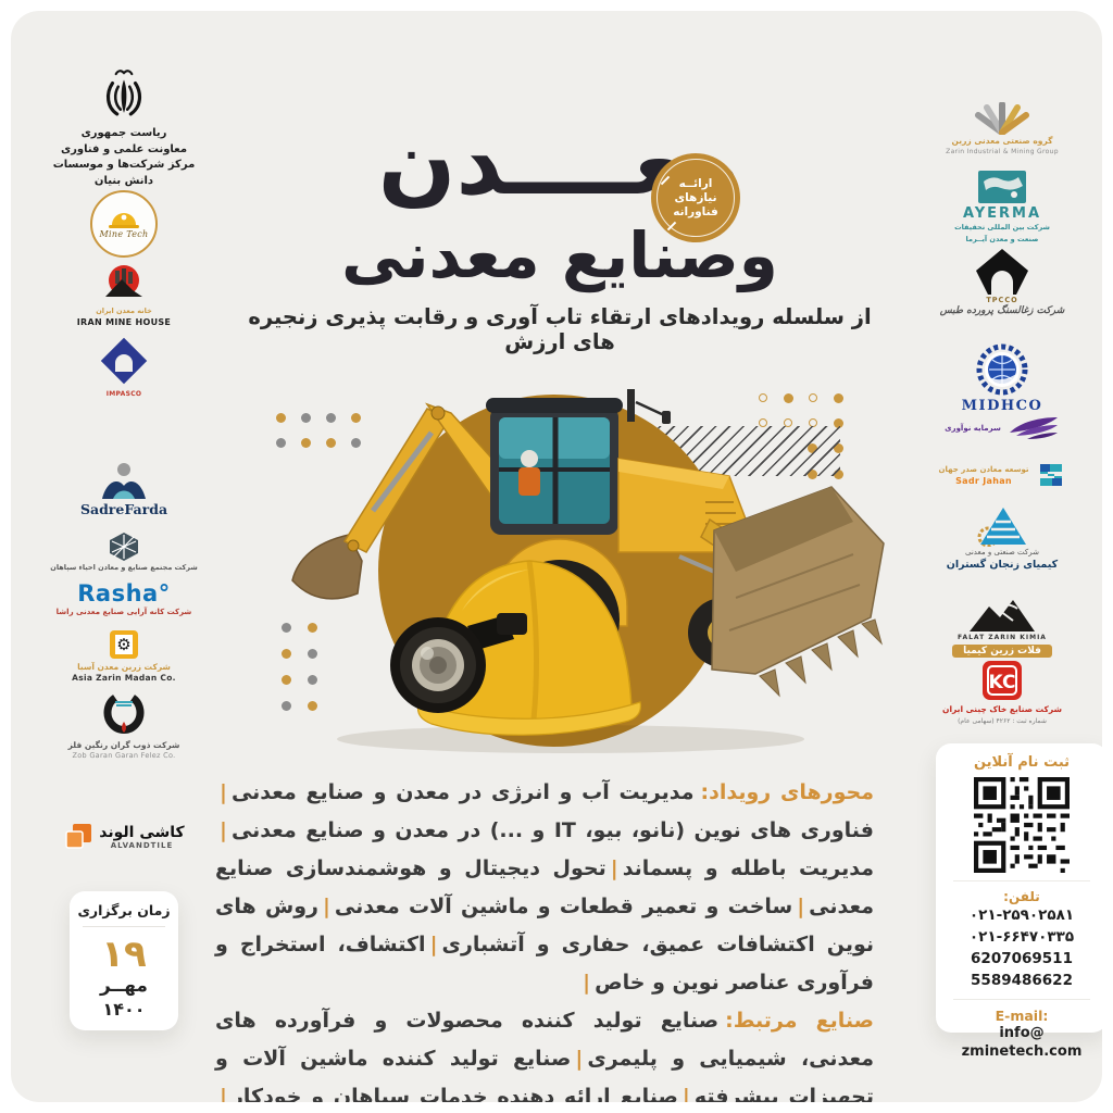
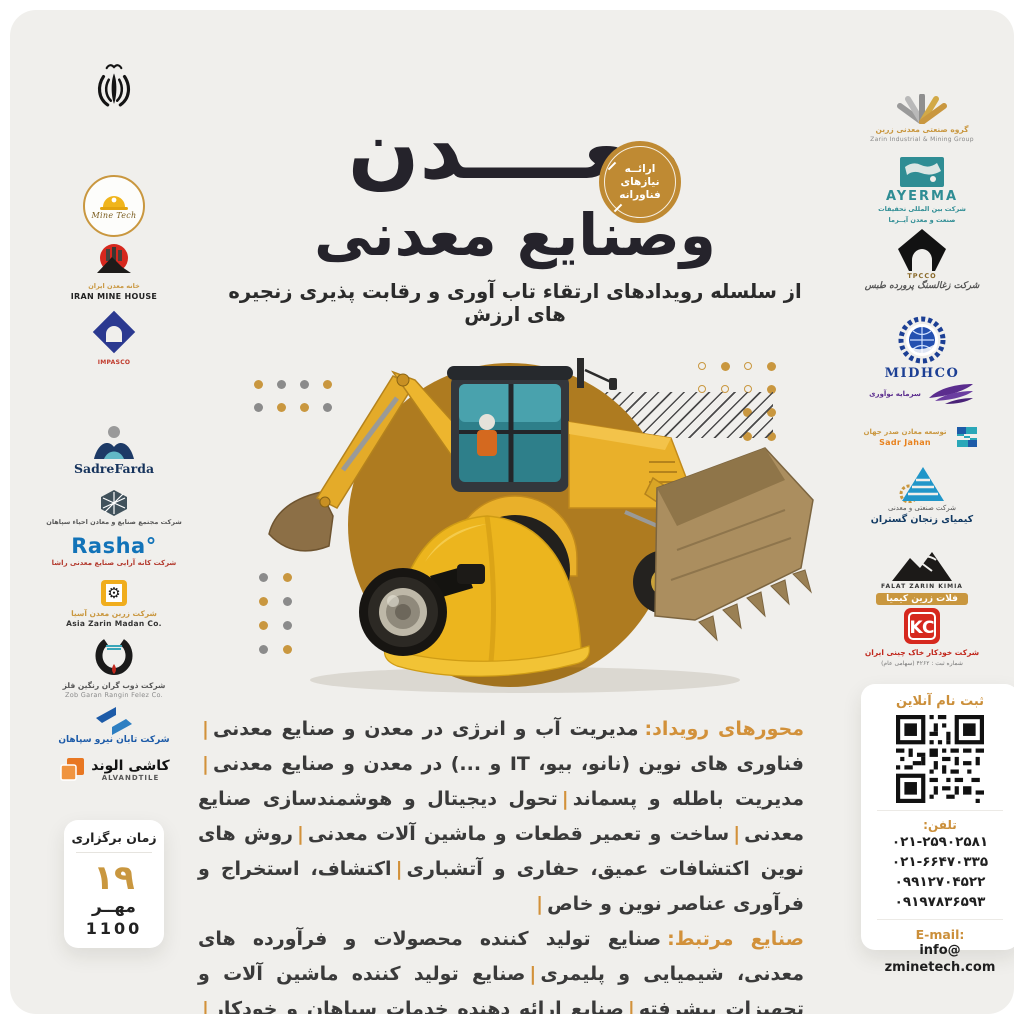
- ریاست جمهوری
- معاونت علمی و فناوری
- مرکز شرکت‌ها و موسسات دانش بنیان
  Mine Tech
  خانه معدن ایران
  IRAN MINE HOUSE
  SadreFarda
  شرکت مجتمع صنایع و معادن احیاء سپاهان
  Rasha°
  شرکت کانه آرایی صنایع معدنی راشا
  ⚙
  شرکت زرین معدن آسیا
  Asia Zarin Madan Co.
  شرکت ذوب گران رنگین فلز
- Zob Garan Garan Felez Co.
+ Zob Garan Rangin Felez Co.
+ شرکت تابان نیرو سپاهان
  کاشی الوند
  ALVANDTILE
  عــــدن
  وصنایع معدنی
  از سلسله رویدادهای ارتقاء تاب آوری و رقابت پذیری زنجیره های ارزش
  ارائــه
  نیازهای
  فناورانه
  گروه صنعتی معدنی زرین
  AYERMA
  شرکت بین المللی تحقیقات
  صنعت و معدن آیــرما
  TPCCO
  شرکت زغالسنگ پرورده طبس
  MIDHCO
  سرمایه نوآوری
  توسعه معادن صدر جهان
  Sadr Jahan
  شرکت صنعتی و معدنی
  کیمیای زنجان گستران
  فلات زرین کیمیا
  KC
- شرکت صنایع خاک چینی ایران
+ شرکت خودکار خاک چینی ایران
  محورهای رویداد:مدیریت آب و انرژی در معدن و صنایع معدنی|فناوری های نوین (نانو، بیو، IT و ...) در معدن و صنایع معدنی|مدیریت باطله و پسماند|تحول دیجیتال و هوشمندسازی صنایع معدنی|ساخت و تعمیر قطعات و ماشین آلات معدنی|روش های نوین اکتشافات عمیق، حفاری و آتشباری|اکتشاف، استخراج و فرآوری عناصر نوین و خاص|
  صنایع مرتبط:صنایع تولید کننده محصولات و فرآورده های معدنی، شیمیایی و پلیمری|صنایع تولید کننده ماشین آلات و تجهیزات پیشرفته|صنایع ارائه دهنده خدمات سپاهان و خودکار|
  زمان برگزاری
  ۱۹
  مهــر
- ۱۴۰۰
+ 1100
  ثبت نام آنلاین
  تلفن:
  ۰۲۱-۲۵۹۰۲۵۸۱
  ۰۲۱-۶۶۴۷۰۳۳۵
- 6207069511
+ ۰۹۹۱۲۷۰۴۵۲۲
- 5589486622
+ ۰۹۱۹۷۸۳۶۵۹۳
  E-mail:
  info@
  zminetech.com
